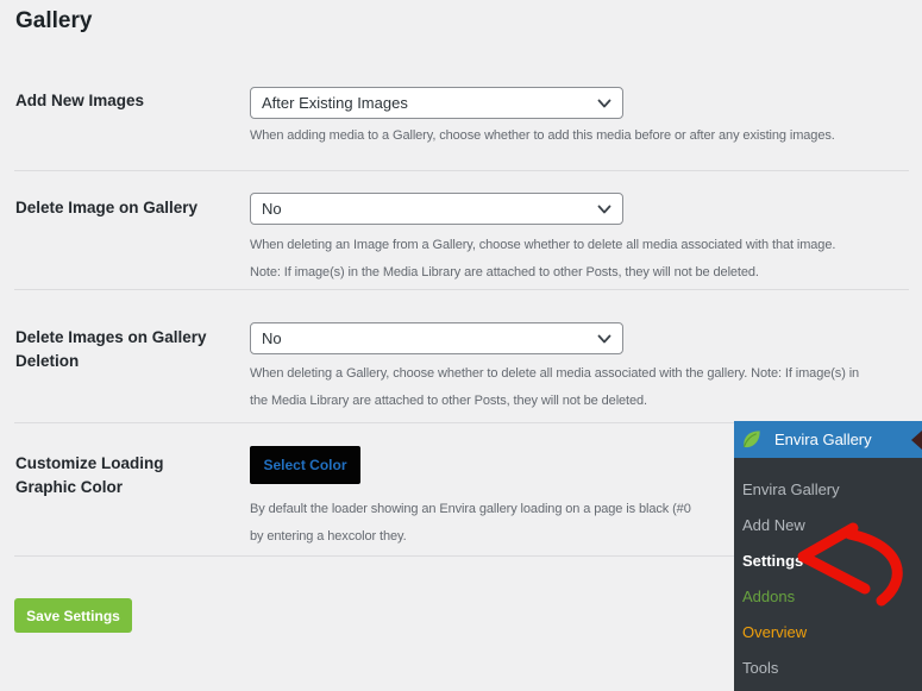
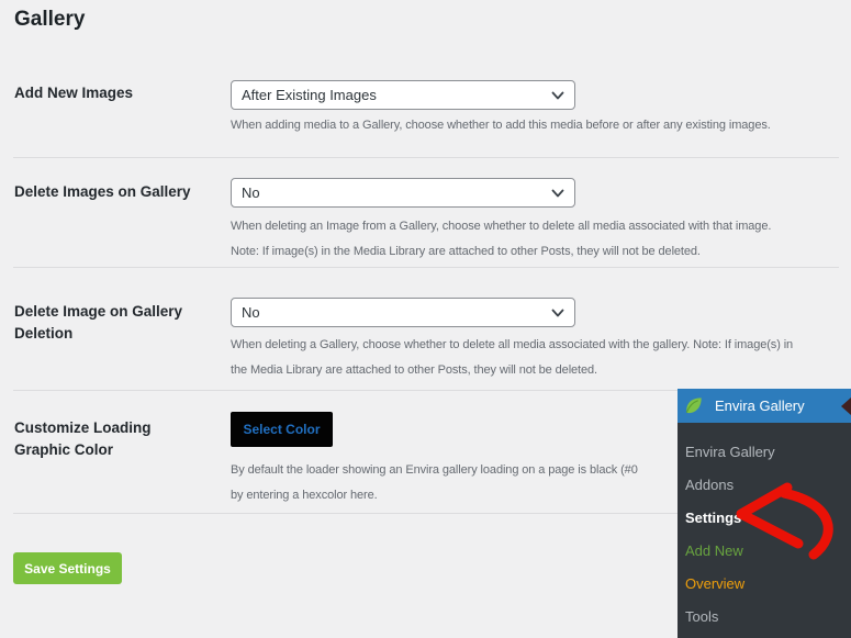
  Gallery
  Add New Images
  After Existing Images
  When adding media to a Gallery, choose whether to add this media before or after any existing images.
- Delete Image on Gallery
+ Delete Images on Gallery
  No
  When deleting an Image from a Gallery, choose whether to delete all media associated with that image.
  Note: If image(s) in the Media Library are attached to other Posts, they will not be deleted.
- Delete Images on Gallery
+ Delete Image on Gallery
  Deletion
  No
  When deleting a Gallery, choose whether to delete all media associated with the gallery. Note: If image(s) in
  the Media Library are attached to other Posts, they will not be deleted.
  Customize Loading
  Graphic Color
  Select Color
  By default the loader showing an Envira gallery loading on a page is black (#0
- by entering a hexcolor they.
+ by entering a hexcolor here.
  Save Settings
  Envira Gallery
  Envira Gallery
- Add New
+ Addons
  Settings
- Addons
+ Add New
  Overview
  Tools
